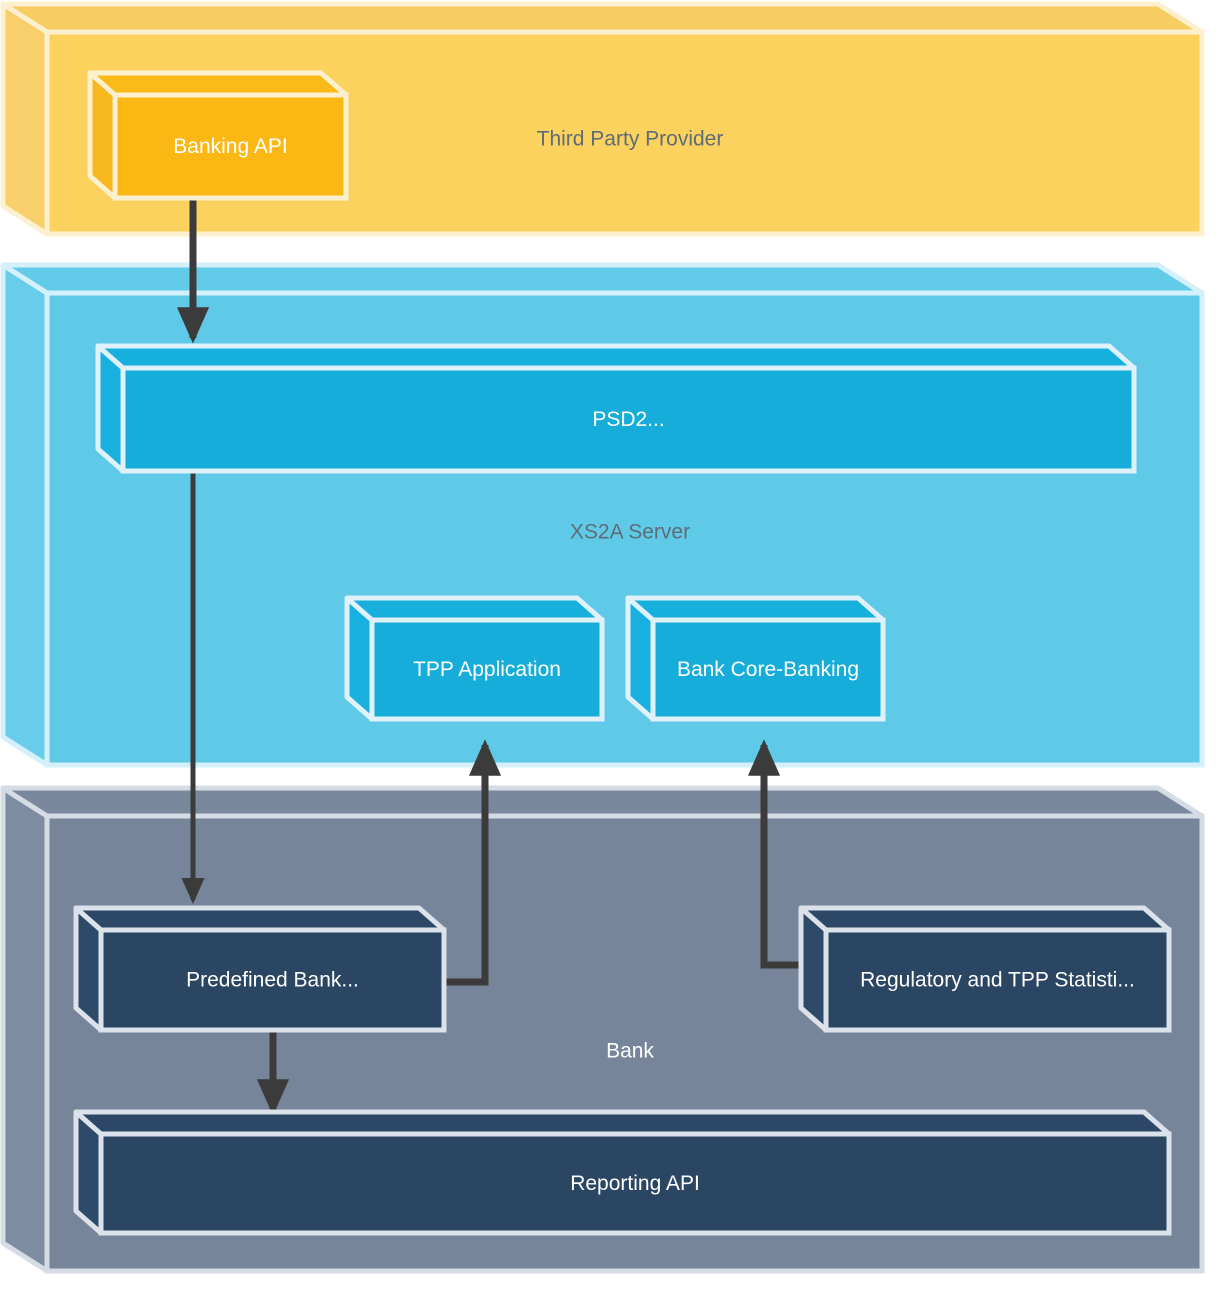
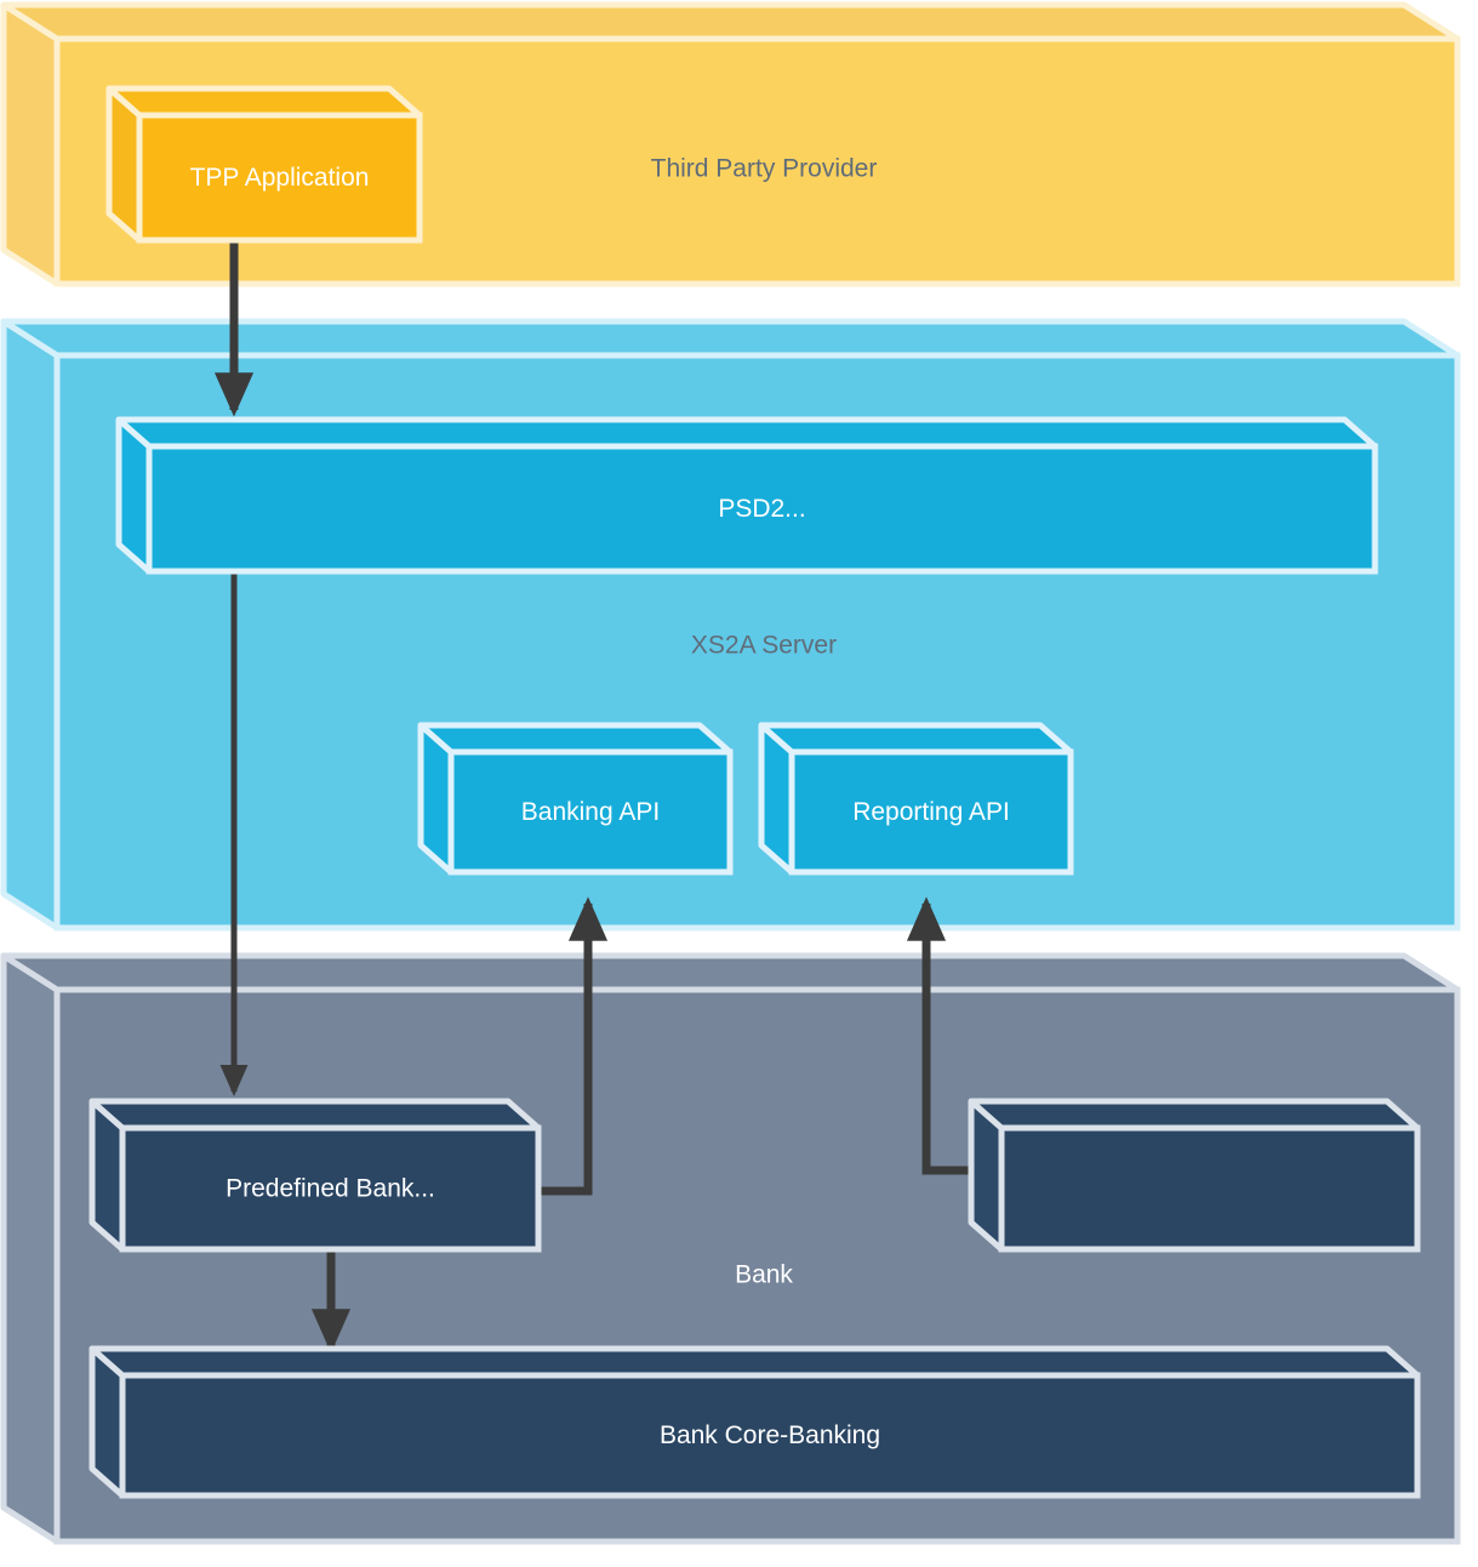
- Banking API
+ TPP Application
  PSD2...
- TPP Application
+ Banking API
- Bank Core-Banking
+ Reporting API
  Predefined Bank...
- Regulatory and TPP Statisti...
- Reporting API
+ Bank Core-Banking
  Third Party Provider
  XS2A Server
  Bank
